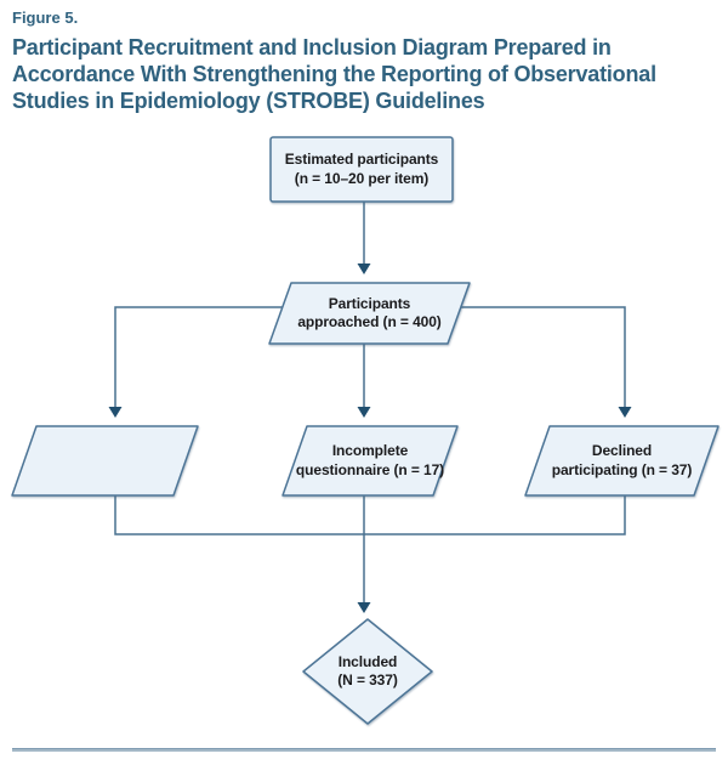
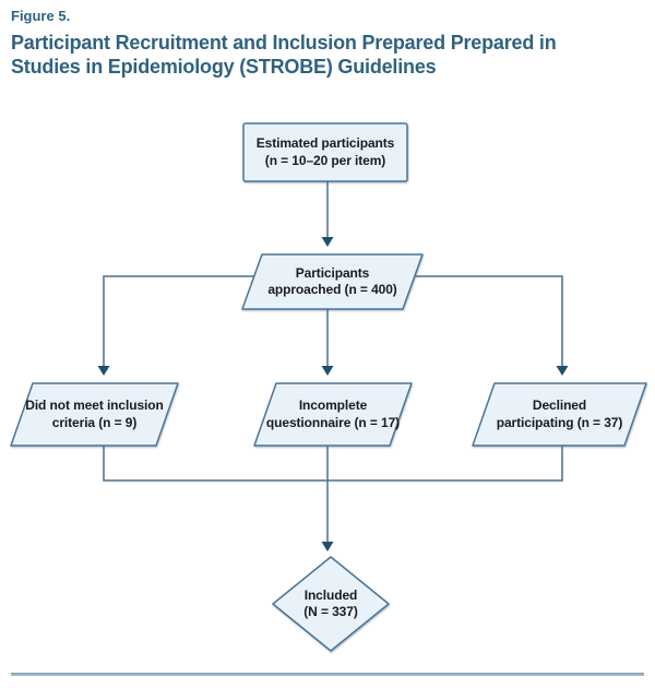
  Figure 5.
- Participant Recruitment and Inclusion Diagram Prepared in
+ Participant Recruitment and Inclusion Prepared Prepared in
- Accordance With Strengthening the Reporting of Observational
  Studies in Epidemiology (STROBE) Guidelines
  Estimated participants
  (n = 10–20 per item)
  Participants
  approached (n = 400)
+ Did not meet inclusion
+ criteria (n = 9)
  Incomplete
  questionnaire (n = 17)
  Declined
  participating (n = 37)
  Included
  (N = 337)
